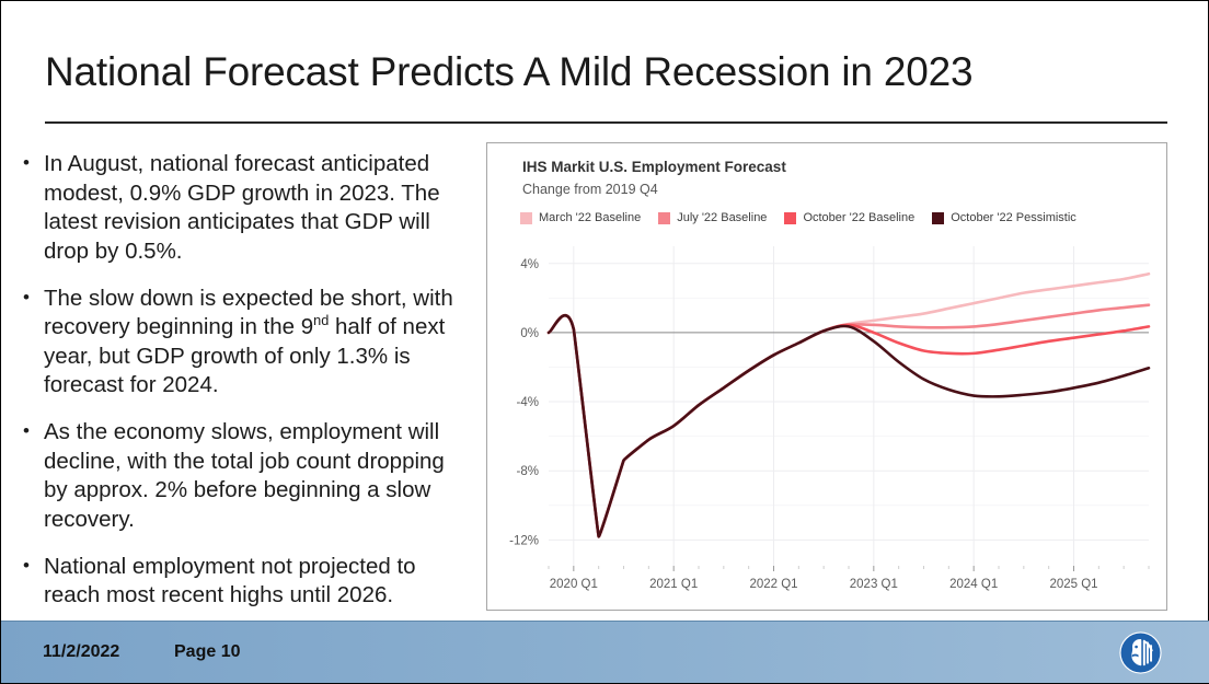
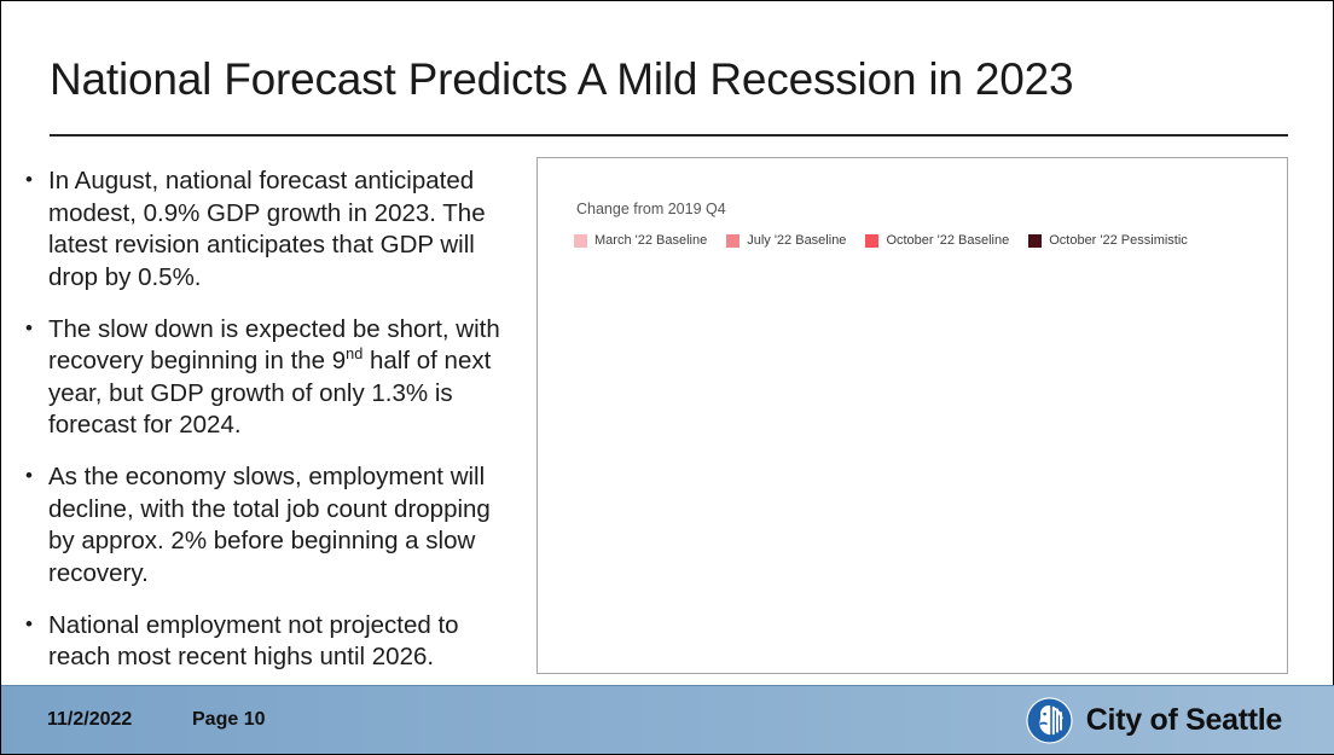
  National Forecast Predicts A Mild Recession in 2023
  •
  In August, national forecast anticipated modest, 0.9% GDP growth in 2023. The latest revision anticipates that GDP will drop by 0.5%.
  •
  The slow down is expected be short, with recovery beginning in the 9nd half of next year, but GDP growth of only 1.3% is forecast for 2024.
  •
  As the economy slows, employment will decline, with the total job count dropping by approx. 2% before beginning a slow recovery.
  •
  National employment not projected to reach most recent highs until 2026.
- IHS Markit U.S. Employment Forecast
  Change from 2019 Q4
  March '22 Baseline
  July '22 Baseline
  October '22 Baseline
  October '22 Pessimistic
- 4%
- 0%
- -4%
- -8%
- -12%
- 2020 Q1
- 2021 Q1
- 2022 Q1
- 2023 Q1
- 2024 Q1
- 2025 Q1
  11/2/2022
  Page 10
+ City of Seattle
